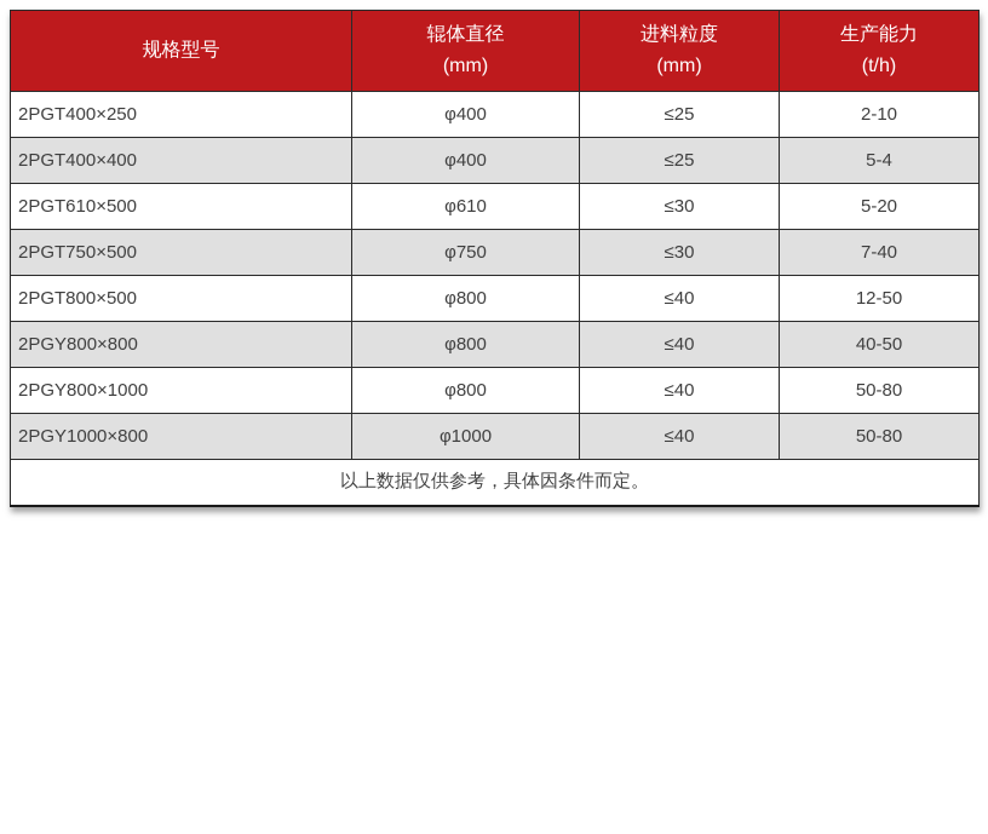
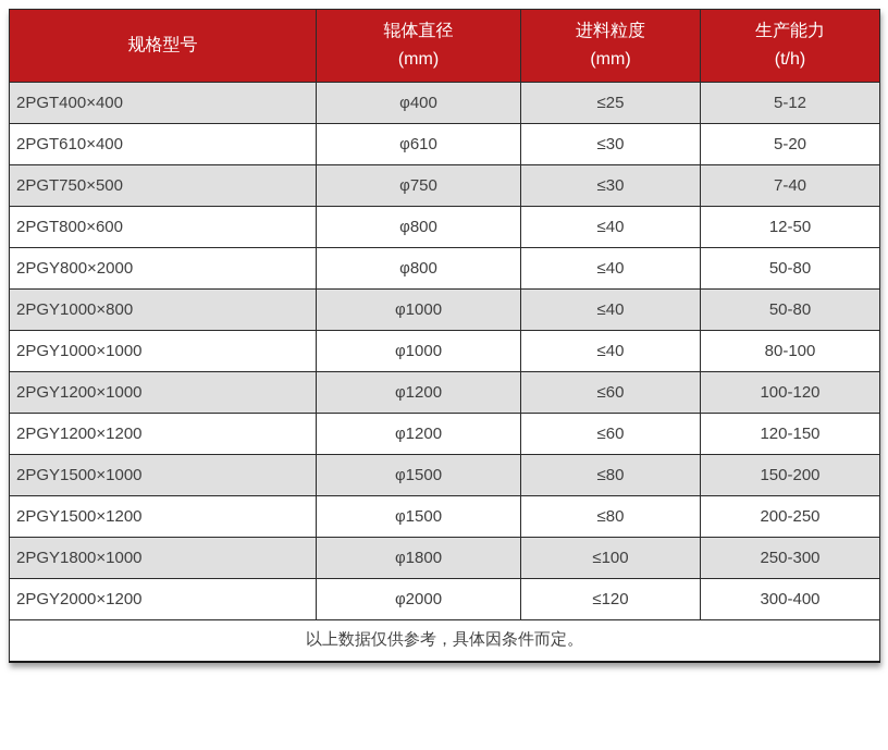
  规格型号	辊体直径 (mm)	进料粒度 (mm)	生产能力 (t/h)
- 2PGT400×250	φ400	≤25	2-10
- 2PGT400×400	φ400	≤25	5-4
+ 2PGT400×400	φ400	≤25	5-12
- 2PGT610×500	φ610	≤30	5-20
+ 2PGT610×400	φ610	≤30	5-20
  2PGT750×500	φ750	≤30	7-40
- 2PGT800×500	φ800	≤40	12-50
+ 2PGT800×600	φ800	≤40	12-50
- 2PGY800×800	φ800	≤40	40-50
- 2PGY800×1000	φ800	≤40	50-80
+ 2PGY800×2000	φ800	≤40	50-80
  2PGY1000×800	φ1000	≤40	50-80
+ 2PGY1000×1000	φ1000	≤40	80-100
+ 2PGY1200×1000	φ1200	≤60	100-120
+ 2PGY1200×1200	φ1200	≤60	120-150
+ 2PGY1500×1000	φ1500	≤80	150-200
+ 2PGY1500×1200	φ1500	≤80	200-250
+ 2PGY1800×1000	φ1800	≤100	250-300
+ 2PGY2000×1200	φ2000	≤120	300-400
  以上数据仅供参考，具体因条件而定。
